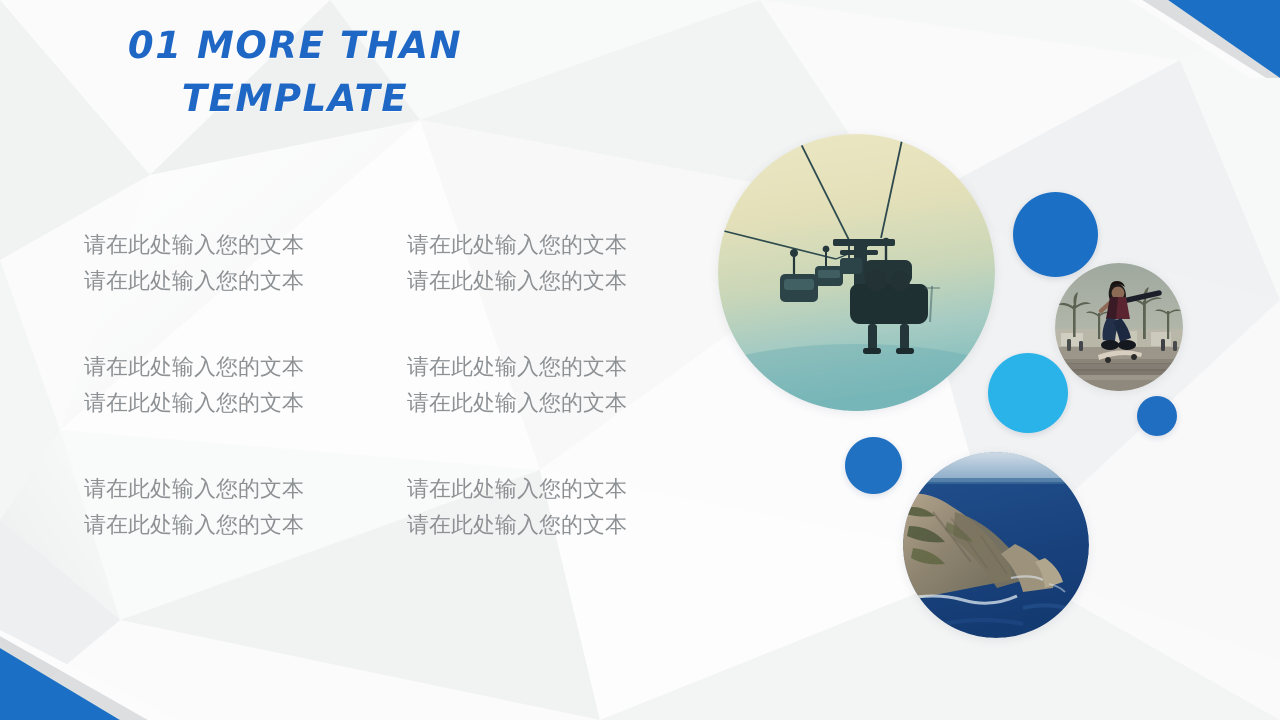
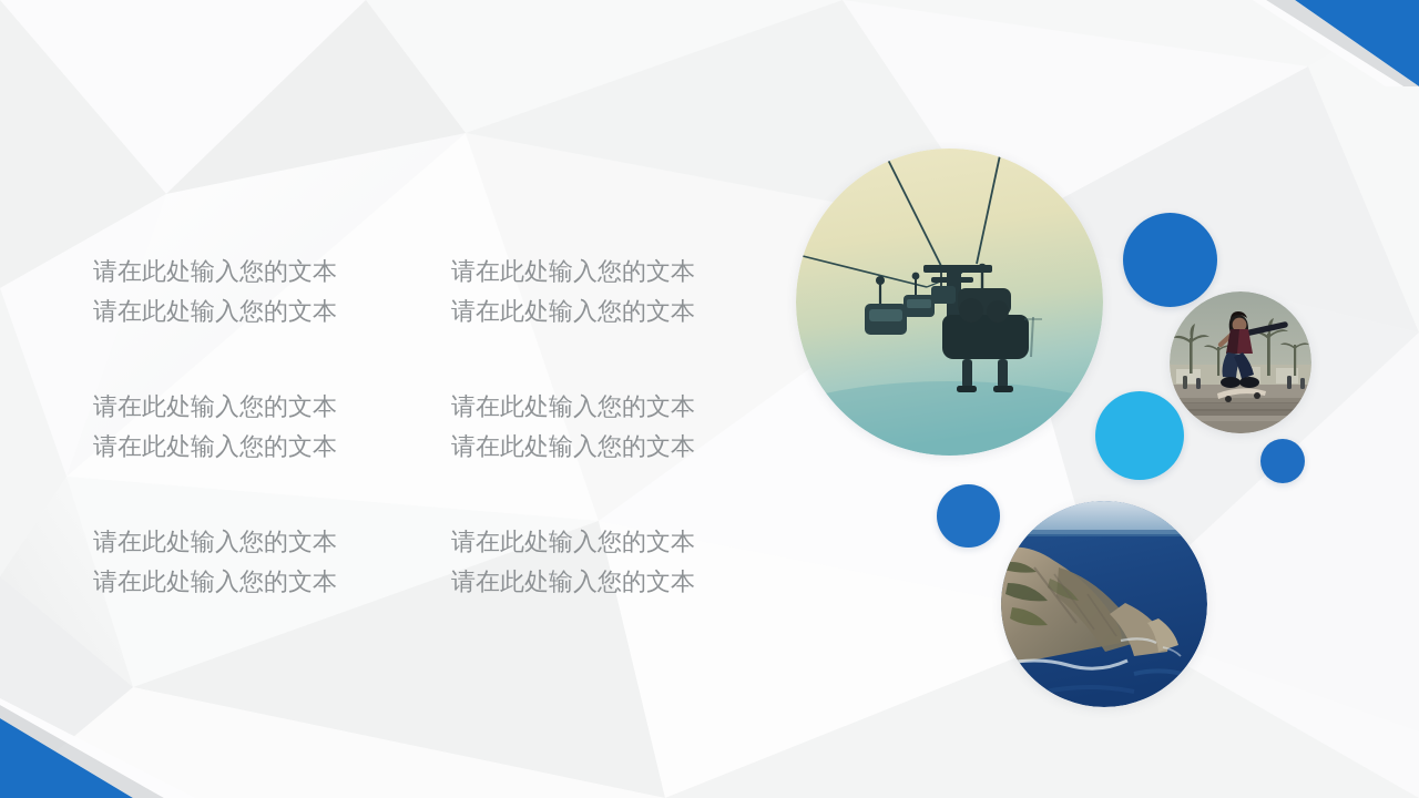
- 01 MORE THAN
- TEMPLATE
  请在此处输入您的文本
  请在此处输入您的文本
  请在此处输入您的文本
  请在此处输入您的文本
  请在此处输入您的文本
  请在此处输入您的文本
  请在此处输入您的文本
  请在此处输入您的文本
  请在此处输入您的文本
  请在此处输入您的文本
  请在此处输入您的文本
  请在此处输入您的文本
